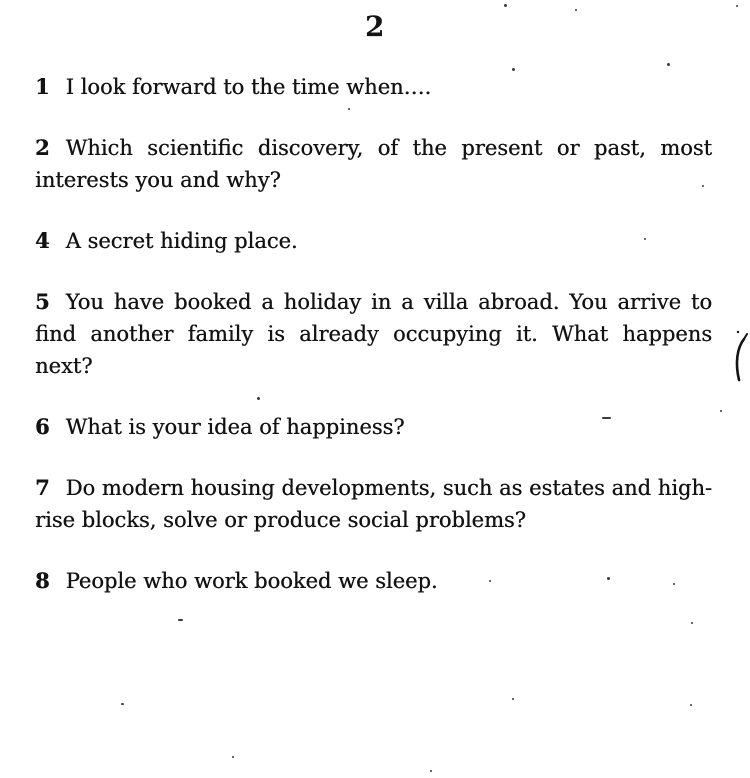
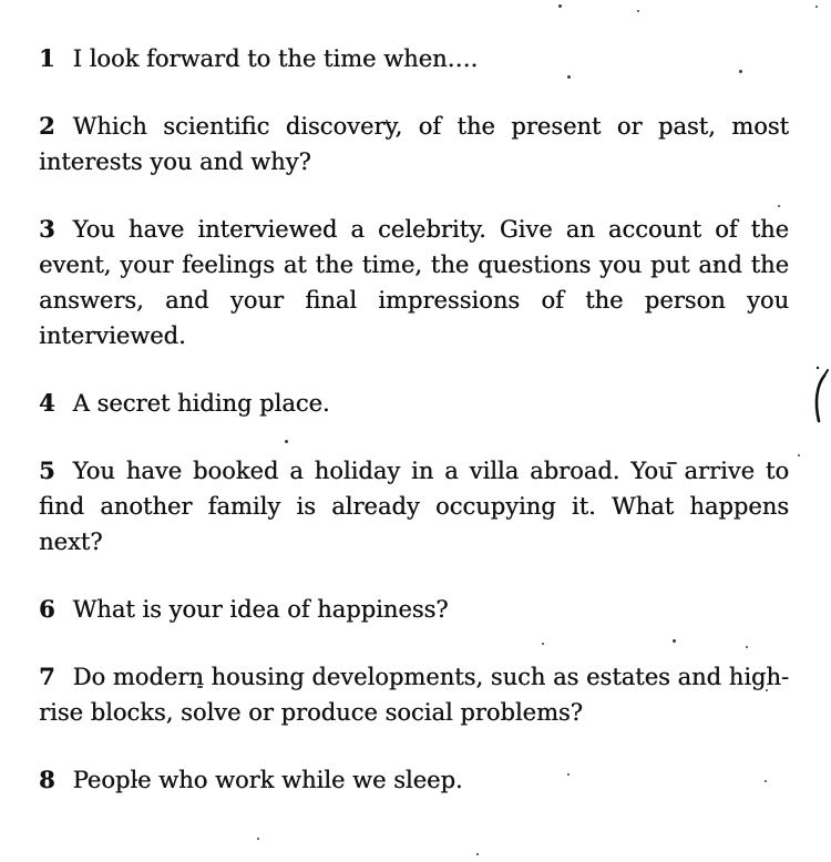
- 2
  1 I look forward to the time when….
  2 Which scientific discovery, of the present or past, most interests you and why?
+ 3 You have interviewed a celebrity. Give an account of the event, your feelings at the time, the questions you put and the answers, and your final impressions of the person you interviewed.
  4 A secret hiding place.
  5 You have booked a holiday in a villa abroad. You arrive to find another family is already occupying it. What happens next?
  6 What is your idea of happiness?
  7 Do modern housing developments, such as estates and high-rise blocks, solve or produce social problems?
- 8 People who work booked we sleep.
+ 8 People who work while we sleep.
